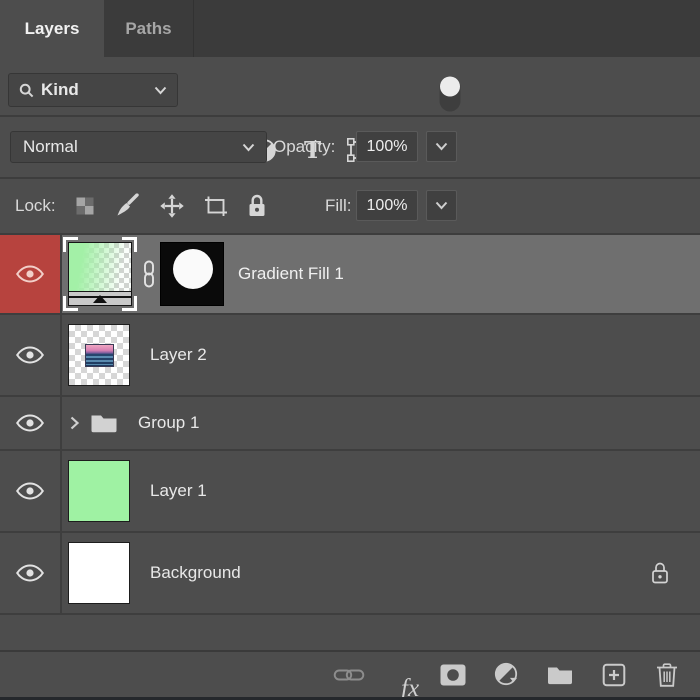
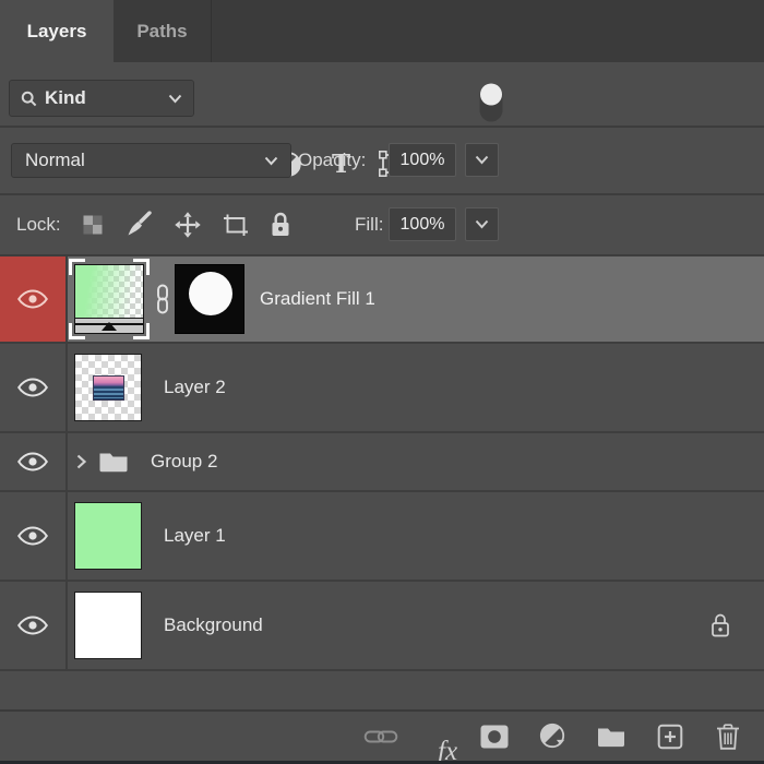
  Layers
  Paths
  Kind
  T
  Normal
  Opacity:
  100%
  Lock:
  Fill:
  100%
  Gradient Fill 1
  Layer 2
- Group 1
+ Group 2
  Layer 1
  Background
  fx
